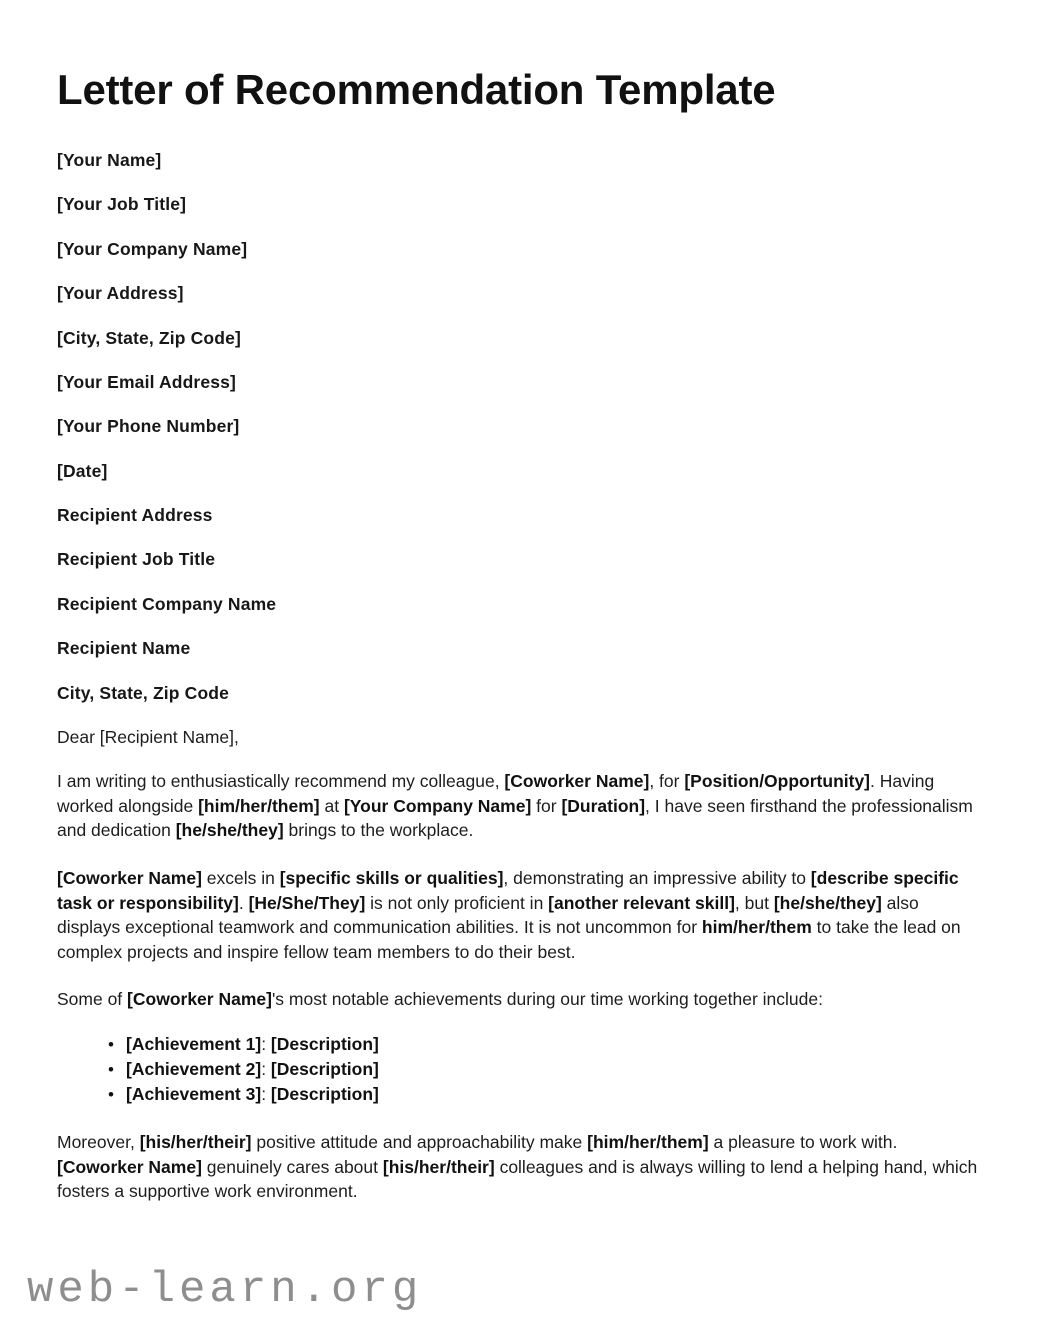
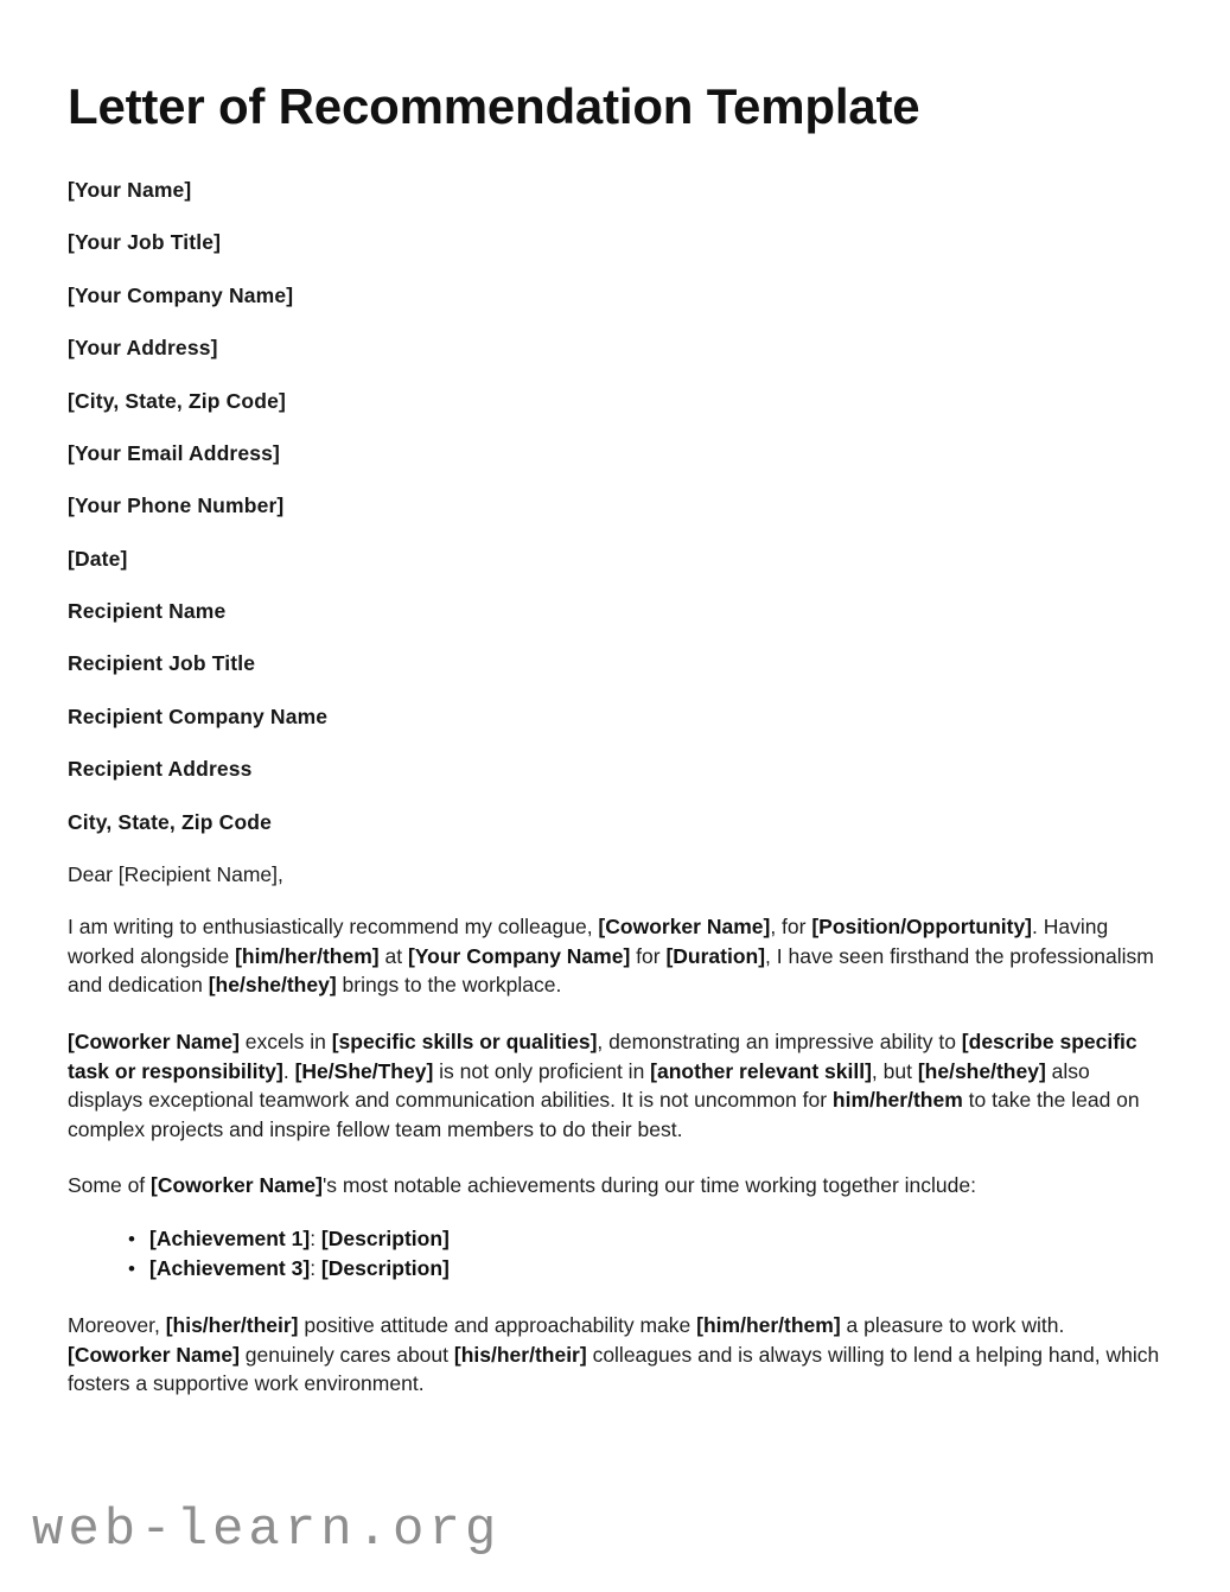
  Letter of Recommendation Template
  [Your Name]
  [Your Job Title]
  [Your Company Name]
  [Your Address]
  [City, State, Zip Code]
  [Your Email Address]
  [Your Phone Number]
  [Date]
- Recipient Address
+ Recipient Name
  Recipient Job Title
  Recipient Company Name
- Recipient Name
+ Recipient Address
  City, State, Zip Code
  Dear [Recipient Name],
  I am writing to enthusiastically recommend my colleague, [Coworker Name], for [Position/Opportunity]. Having worked alongside [him/her/them] at [Your Company Name] for [Duration], I have seen firsthand the professionalism and dedication [he/she/they] brings to the workplace.
  [Coworker Name] excels in [specific skills or qualities], demonstrating an impressive ability to [describe specific task or responsibility]. [He/She/They] is not only proficient in [another relevant skill], but [he/she/they] also displays exceptional teamwork and communication abilities. It is not uncommon for him/her/them to take the lead on complex projects and inspire fellow team members to do their best.
  Some of [Coworker Name]'s most notable achievements during our time working together include:
  [Achievement 1]: [Description]
- [Achievement 2]: [Description]
  [Achievement 3]: [Description]
  Moreover, [his/her/their] positive attitude and approachability make [him/her/them] a pleasure to work with. [Coworker Name] genuinely cares about [his/her/their] colleagues and is always willing to lend a helping hand, which fosters a supportive work environment.
  web-learn.org
